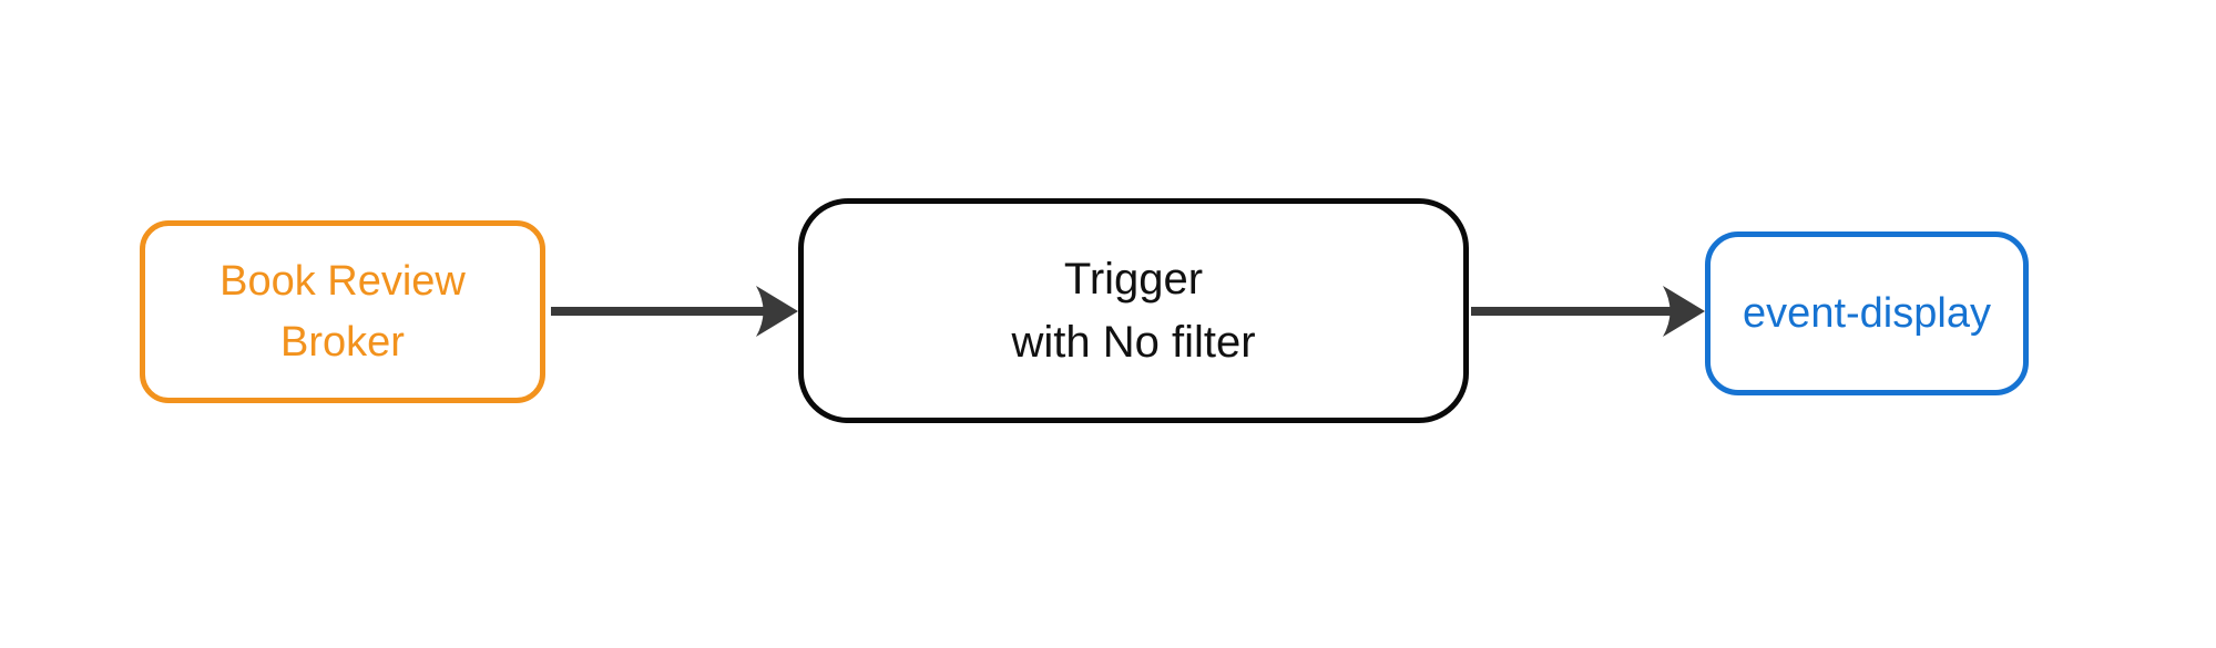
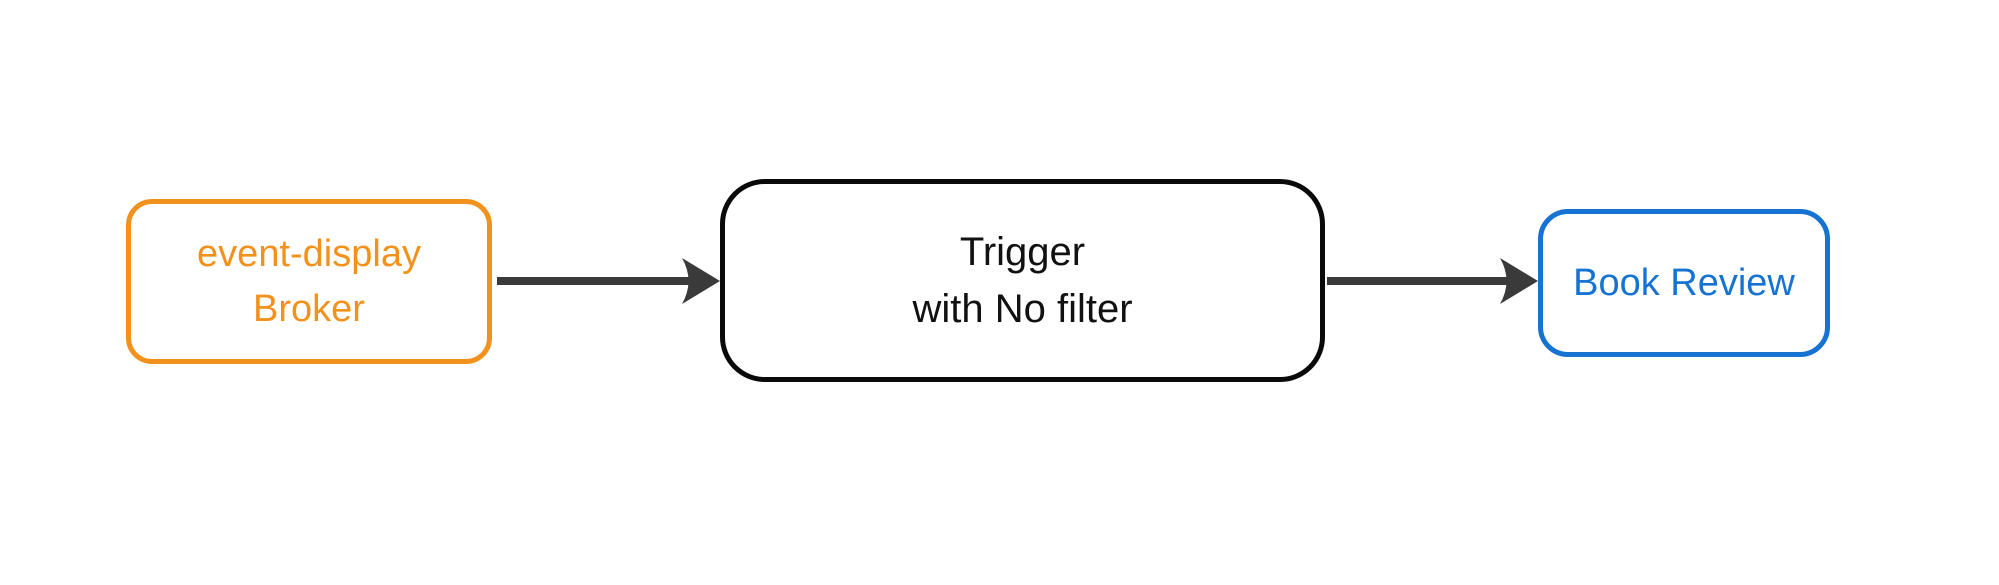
- Book Review
+ event-display
  Broker
  Trigger
  with No filter
- event-display
+ Book Review
